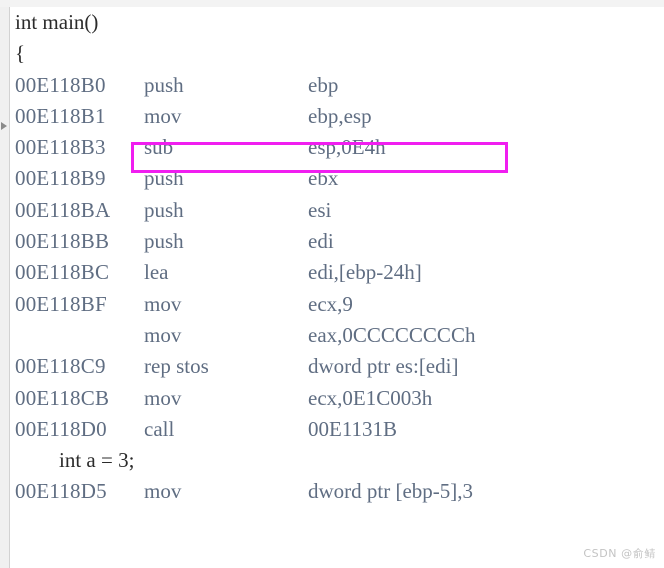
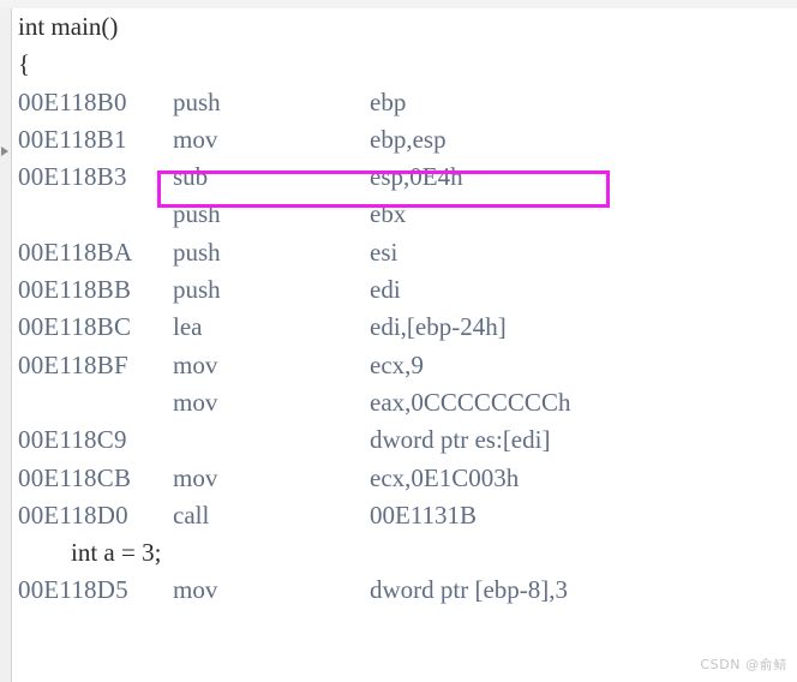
  int main()
  {
  00E118B0
  push
  ebp
  00E118B1
  mov
  ebp,esp
  00E118B3
  sub
  esp,0E4h
- 00E118B9
  push
  ebx
  00E118BA
  push
  esi
  00E118BB
  push
  edi
  00E118BC
  lea
  edi,[ebp-24h]
  00E118BF
  mov
  ecx,9
  mov
  eax,0CCCCCCCCh
  00E118C9
- rep stos
  dword ptr es:[edi]
  00E118CB
  mov
  ecx,0E1C003h
  00E118D0
  call
  00E1131B
  int a = 3;
  00E118D5
  mov
- dword ptr [ebp-5],3
+ dword ptr [ebp-8],3
  CSDN @俞鲭
